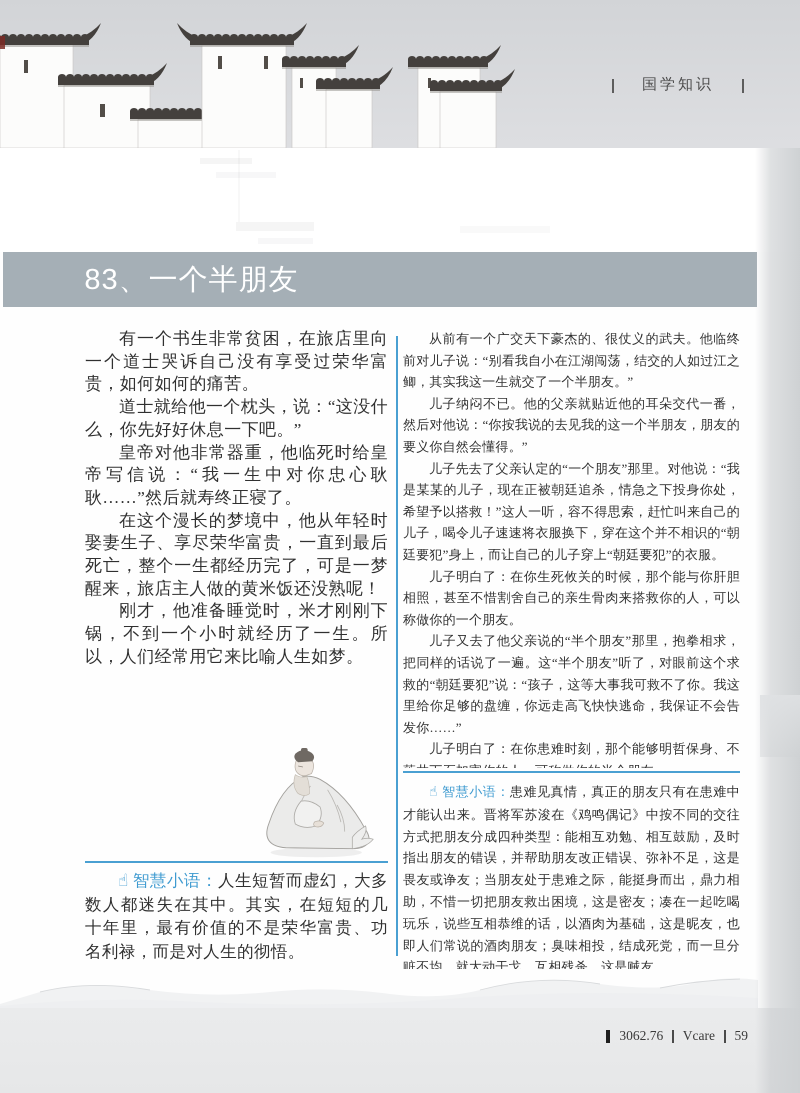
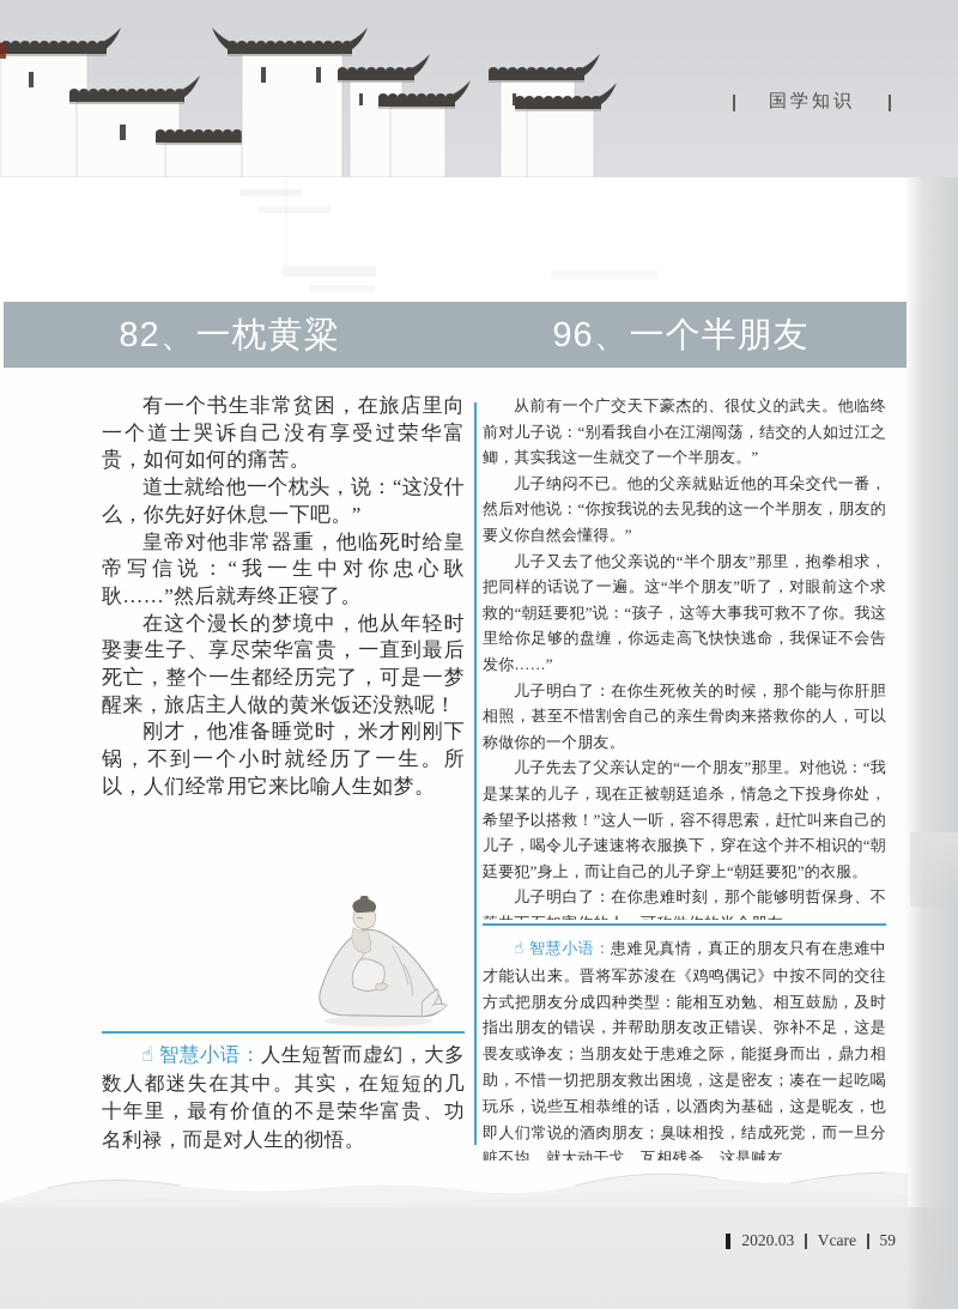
  国学知识
+ 82、一枕黄粱
- 83、一个半朋友
+ 96、一个半朋友
  有一个书生非常贫困，在旅店里向一个道士哭诉自己没有享受过荣华富贵，如何如何的痛苦。
  道士就给他一个枕头，说：“这没什么，你先好好休息一下吧。”
  皇帝对他非常器重，他临死时给皇帝写信说：“我一生中对你忠心耿耿……”然后就寿终正寝了。
  在这个漫长的梦境中，他从年轻时娶妻生子、享尽荣华富贵，一直到最后死亡，整个一生都经历完了，可是一梦醒来，旅店主人做的黄米饭还没熟呢！
  刚才，他准备睡觉时，米才刚刚下锅，不到一个小时就经历了一生。所以，人们经常用它来比喻人生如梦。
  从前有一个广交天下豪杰的、很仗义的武夫。他临终前对儿子说：“别看我自小在江湖闯荡，结交的人如过江之鲫，其实我这一生就交了一个半朋友。”
  儿子纳闷不已。他的父亲就贴近他的耳朵交代一番，然后对他说：“你按我说的去见我的这一个半朋友，朋友的要义你自然会懂得。”
- 儿子先去了父亲认定的“一个朋友”那里。对他说：“我是某某的儿子，现在正被朝廷追杀，情急之下投身你处，希望予以搭救！”这人一听，容不得思索，赶忙叫来自己的儿子，喝令儿子速速将衣服换下，穿在这个并不相识的“朝廷要犯”身上，而让自己的儿子穿上“朝廷要犯”的衣服。
+ 儿子又去了他父亲说的“半个朋友”那里，抱拳相求，把同样的话说了一遍。这“半个朋友”听了，对眼前这个求救的“朝廷要犯”说：“孩子，这等大事我可救不了你。我这里给你足够的盘缠，你远走高飞快快逃命，我保证不会告发你……”
  儿子明白了：在你生死攸关的时候，那个能与你肝胆相照，甚至不惜割舍自己的亲生骨肉来搭救你的人，可以称做你的一个朋友。
- 儿子又去了他父亲说的“半个朋友”那里，抱拳相求，把同样的话说了一遍。这“半个朋友”听了，对眼前这个求救的“朝廷要犯”说：“孩子，这等大事我可救不了你。我这里给你足够的盘缠，你远走高飞快快逃命，我保证不会告发你……”
+ 儿子先去了父亲认定的“一个朋友”那里。对他说：“我是某某的儿子，现在正被朝廷追杀，情急之下投身你处，希望予以搭救！”这人一听，容不得思索，赶忙叫来自己的儿子，喝令儿子速速将衣服换下，穿在这个并不相识的“朝廷要犯”身上，而让自己的儿子穿上“朝廷要犯”的衣服。
  ☝ 智慧小语：人生短暂而虚幻，大多数人都迷失在其中。其实，在短短的几十年里，最有价值的不是荣华富贵、功名利禄，而是对人生的彻悟。
  ☝ 智慧小语：患难见真情，真正的朋友只有在患难中才能认出来。晋将军苏浚在《鸡鸣偶记》中按不同的交往方式把朋友分成四种类型：能相互劝勉、相互鼓励，及时指出朋友的错误，并帮助朋友改正错误、弥补不足，这是畏友或诤友；当朋友处于患难之际，能挺身而出，鼎力相助，不惜一切把朋友救出困境，这是密友；凑在一起吃喝玩乐，说些互相恭维的话，以酒肉为基础，这是昵友，也即人们常说的酒肉朋友；臭味相投，结成死党，而一旦分赃不均，就大动干戈、互相残杀，这是贼友。
- 3062.76
+ 2020.03
  Vcare
  59
